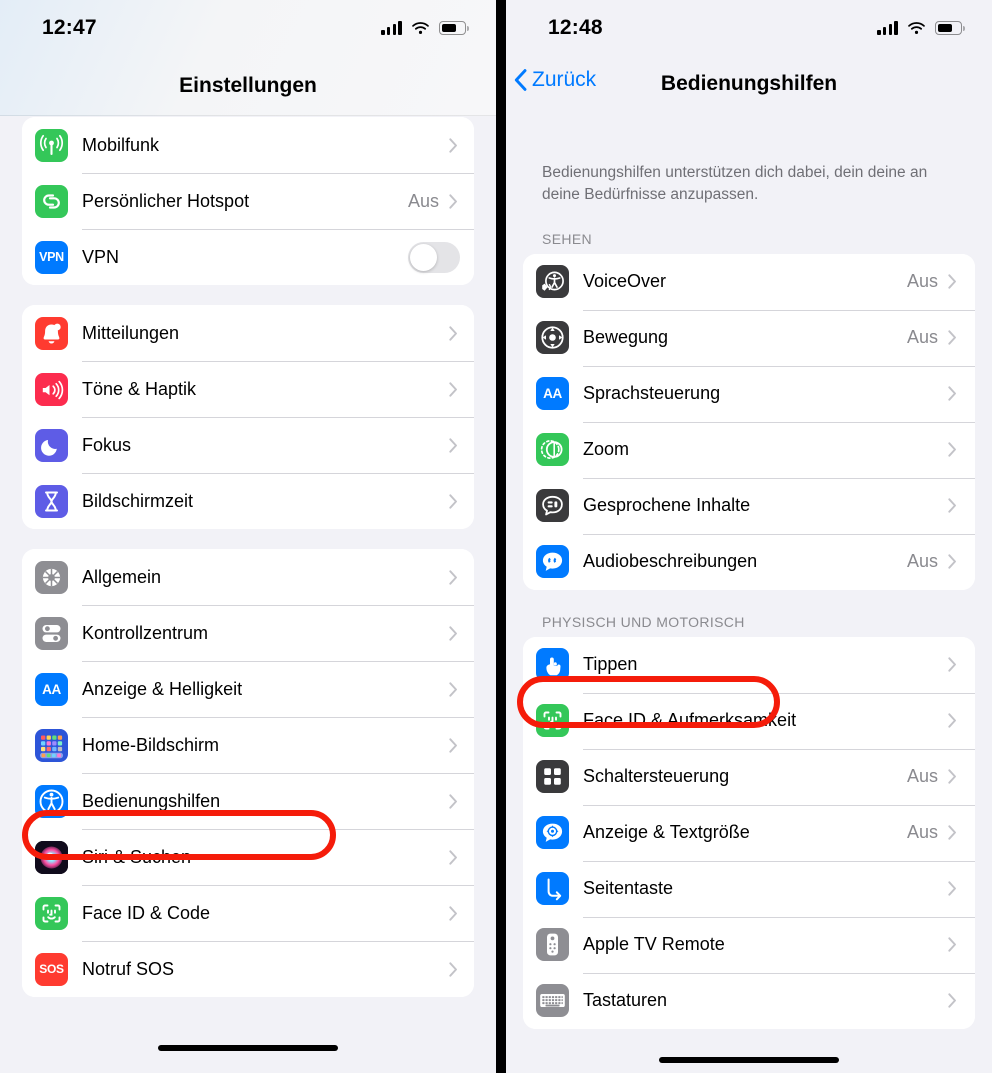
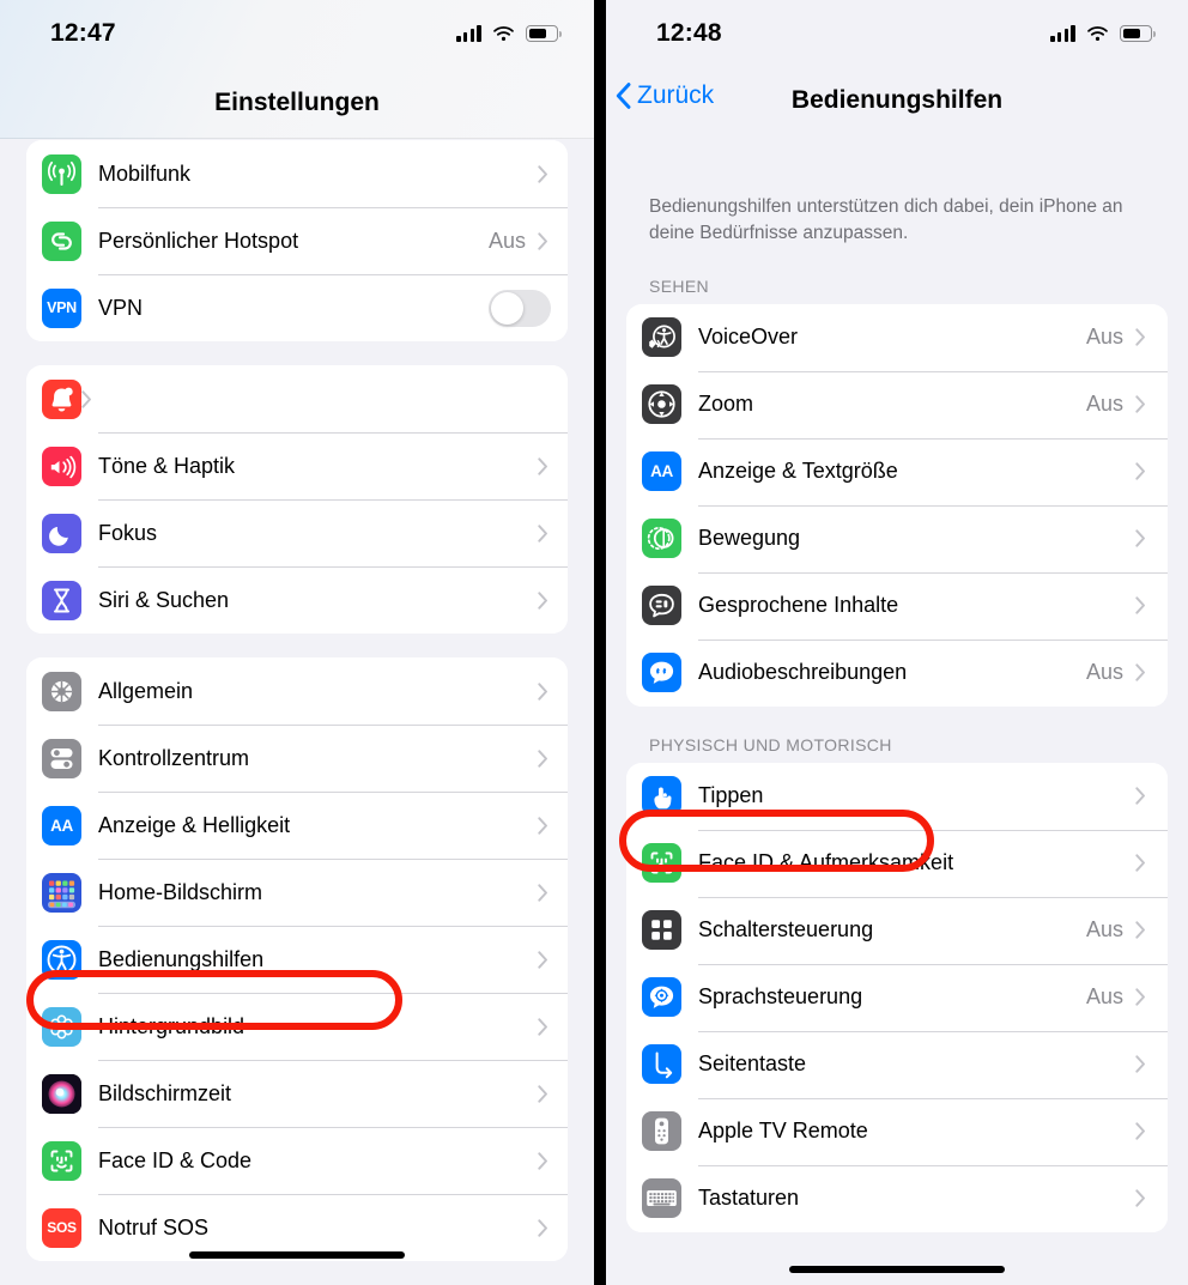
  12:47
  Einstellungen
  Mobilfunk
  Persönlicher Hotspot
  Aus
  VPN
  VPN
- Mitteilungen
  Töne & Haptik
  Fokus
- Bildschirmzeit
+ Siri & Suchen
  Allgemein
  Kontrollzentrum
  AA
  Anzeige & Helligkeit
  Home-Bildschirm
  Bedienungshilfen
+ Hintergrundbild
- Siri & Suchen
+ Bildschirmzeit
  Face ID & Code
  SOS
  Notruf SOS
  12:48
  Zurück
  Bedienungshilfen
- Bedienungshilfen unterstützen dich dabei, dein deine an deine Bedürfnisse anzupassen.
+ Bedienungshilfen unterstützen dich dabei, dein iPhone an deine Bedürfnisse anzupassen.
  SEHEN
  VoiceOver
  Aus
- Bewegung
+ Zoom
  Aus
  AA
- Sprachsteuerung
+ Anzeige & Textgröße
- Zoom
+ Bewegung
  Gesprochene Inhalte
  Audiobeschreibungen
  Aus
  PHYSISCH UND MOTORISCH
  Tippen
  Face ID & Aufmerksamkeit
  Schaltersteuerung
  Aus
- Anzeige & Textgröße
+ Sprachsteuerung
  Aus
  Seitentaste
  Apple TV Remote
  Tastaturen
